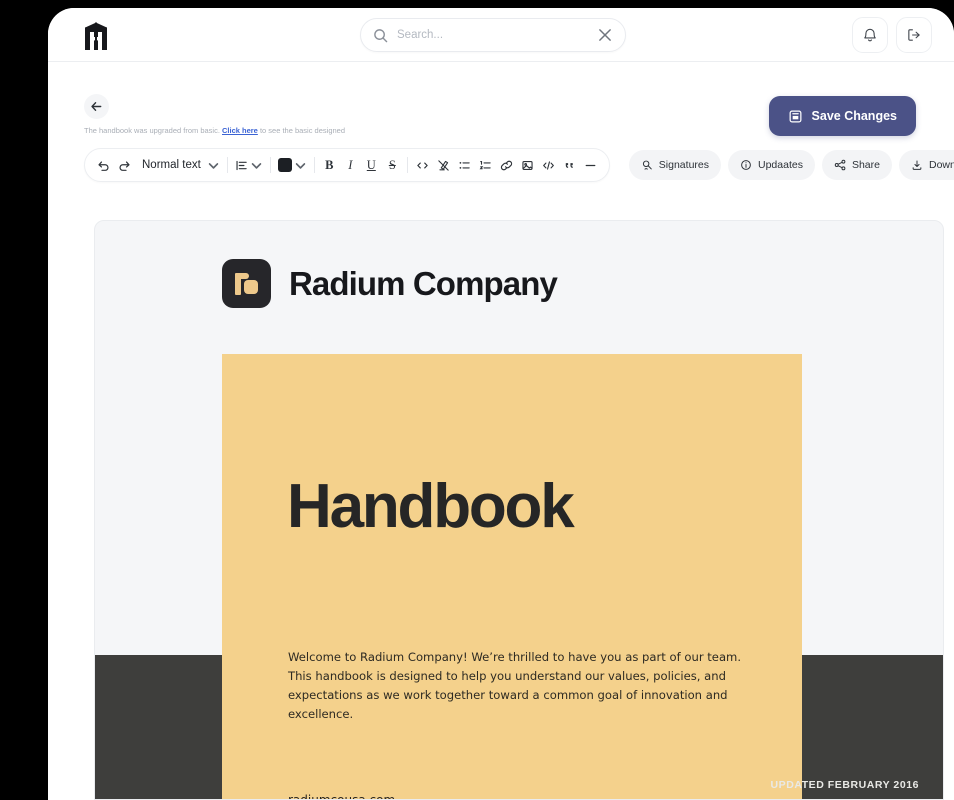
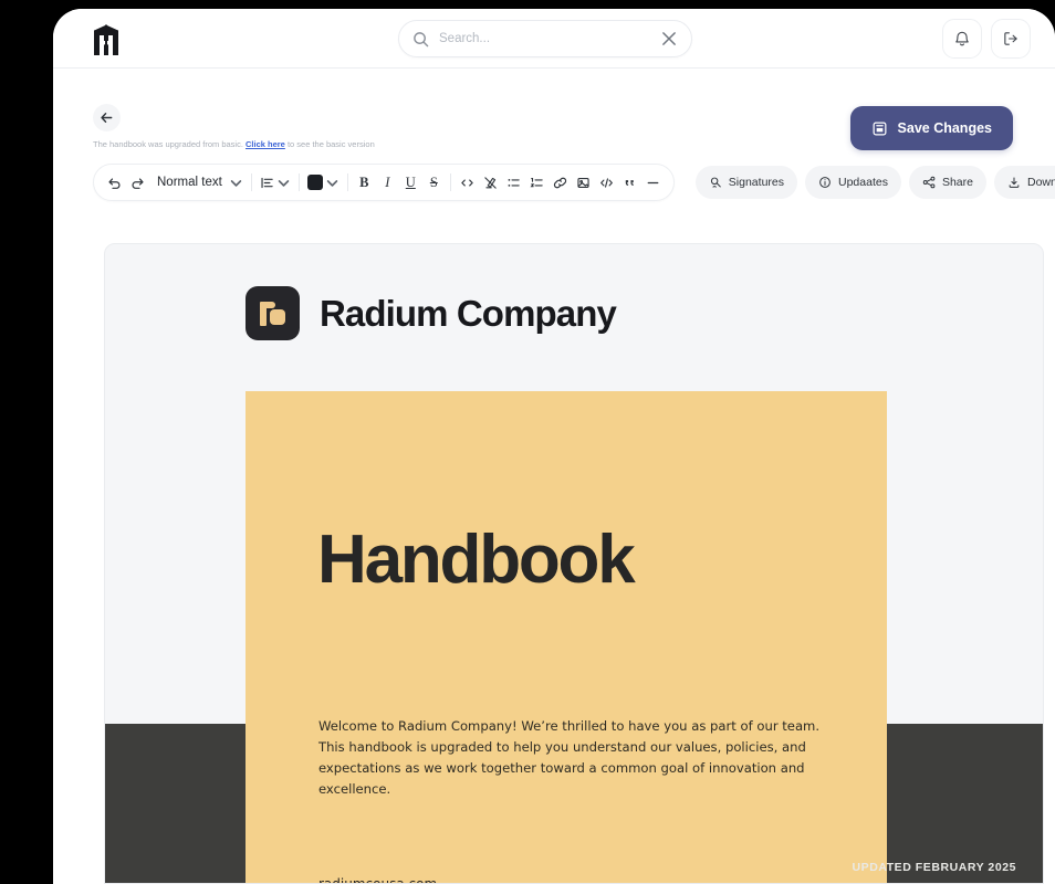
  Search...
- The handbook was upgraded from basic. Click here to see the basic designed
+ The handbook was upgraded from basic. Click here to see the basic version
  Save Changes
  Normal text
  B
  I
  U
  S
  Signatures
  Updaates
  Share
  Radium Company
  Handbook
- Welcome to Radium Company! We’re thrilled to have you as part of our team. This handbook is designed to help you understand our values, policies, and expectations as we work together toward a common goal of innovation and excellence.
+ Welcome to Radium Company! We’re thrilled to have you as part of our team. This handbook is upgraded to help you understand our values, policies, and expectations as we work together toward a common goal of innovation and excellence.
- UPDATED FEBRUARY 2016
+ UPDATED FEBRUARY 2025
